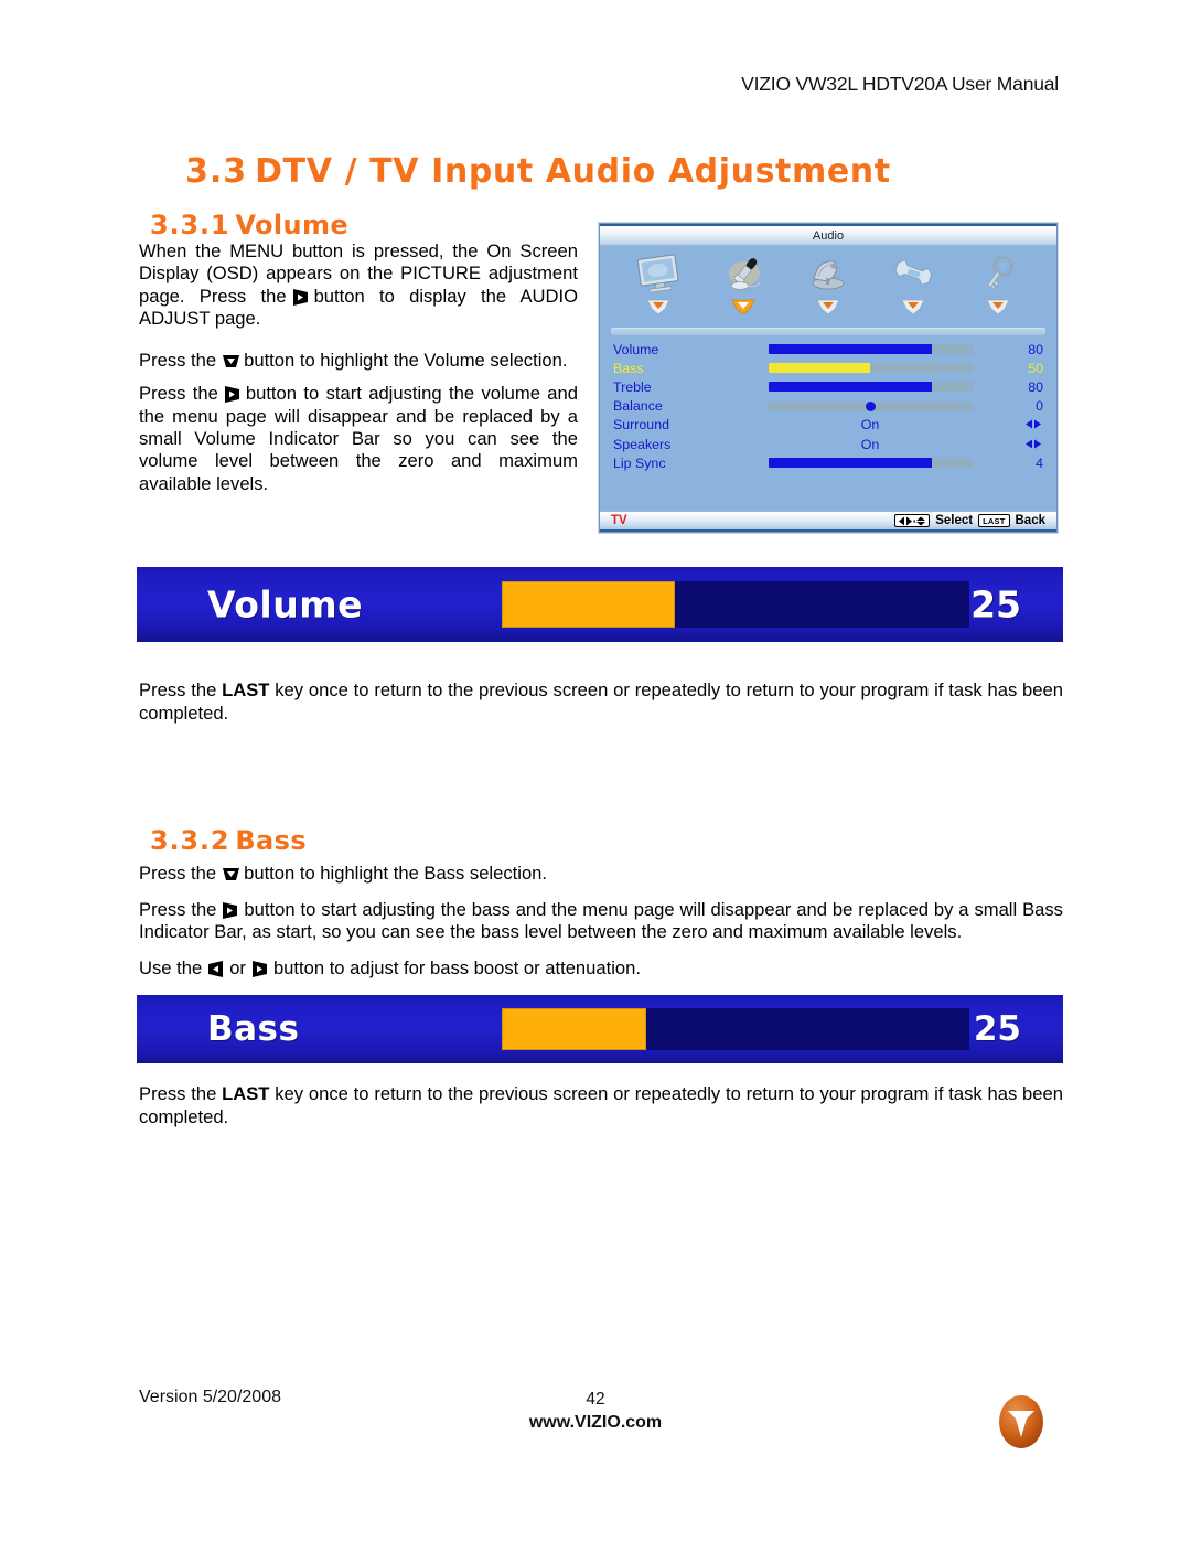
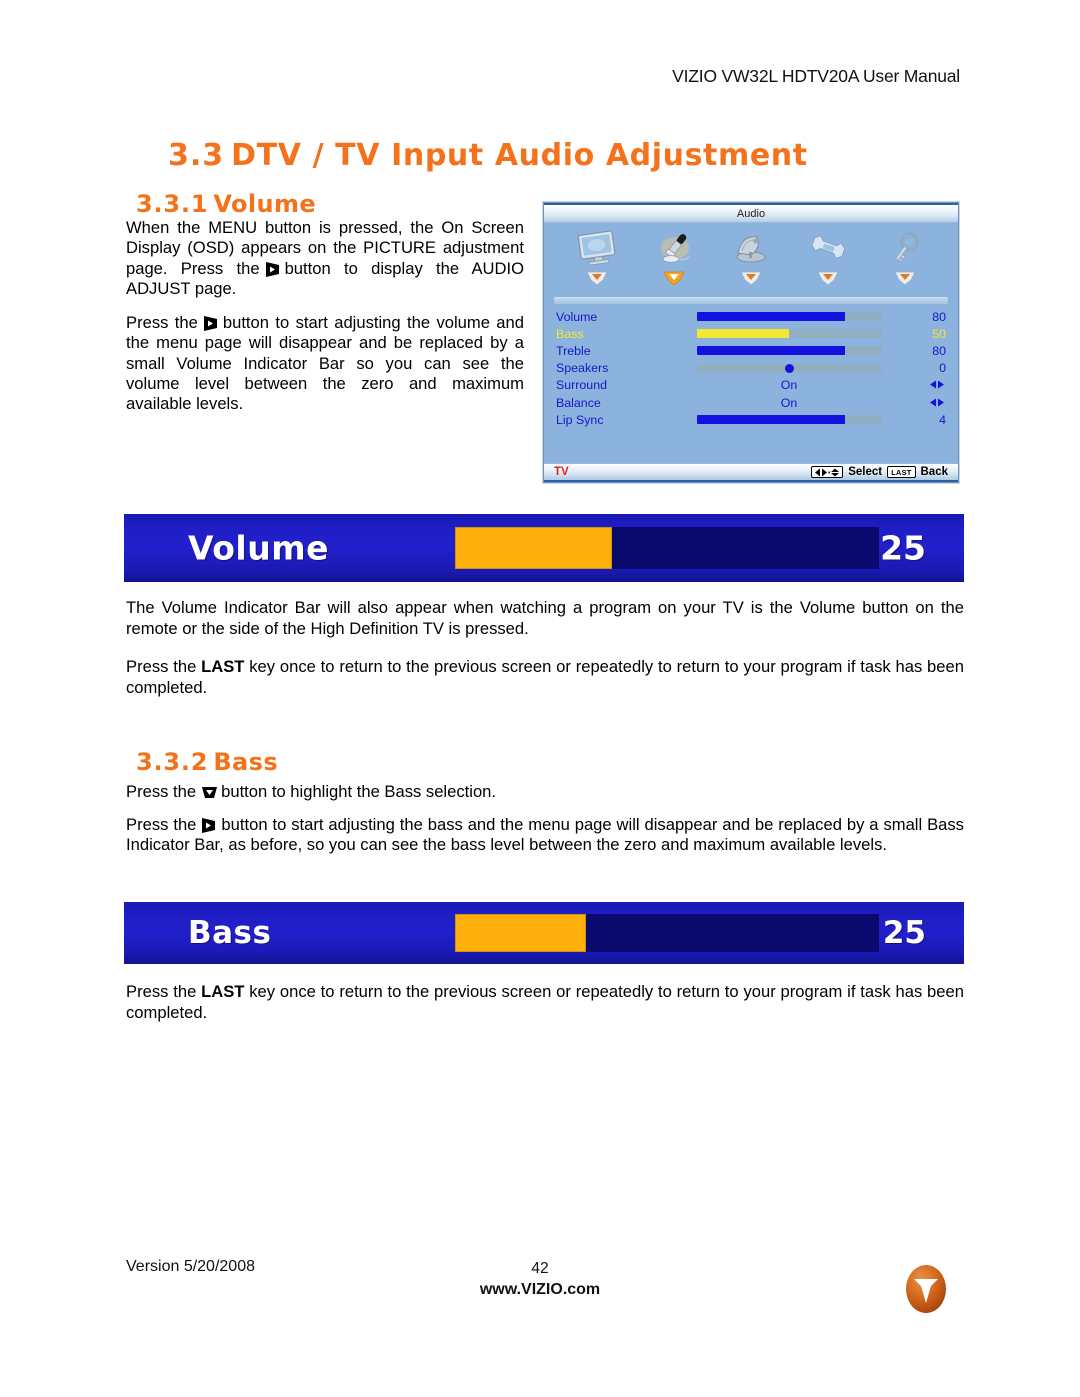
  VIZIO VW32L HDTV20A User Manual
  3.3 DTV / TV Input Audio Adjustment
  3.3.1 Volume
  3.3.2 Bass
  When the MENU button is pressed, the On Screen Display (OSD) appears on the PICTURE adjustment page. Press the button to display the AUDIO ADJUST page.
- Press the button to highlight the Volume selection.
  Press the button to start adjusting the volume and the menu page will disappear and be replaced by a small Volume Indicator Bar so you can see the volume level between the zero and maximum available levels.
  Audio
  Volume
  80
  Bass
  50
  Treble
  80
- Balance
+ Speakers
  0
  Surround
  On
- Speakers
+ Balance
  On
  Lip Sync
  4
  TV
  Select
  LAST
  Back
  Volume
  25
+ The Volume Indicator Bar will also appear when watching a program on your TV is the Volume button on the remote or the side of the High Definition TV is pressed.
  Press the LAST key once to return to the previous screen or repeatedly to return to your program if task has been completed.
  Press the button to highlight the Bass selection.
- Press the button to start adjusting the bass and the menu page will disappear and be replaced by a small Bass Indicator Bar, as start, so you can see the bass level between the zero and maximum available levels.
+ Press the button to start adjusting the bass and the menu page will disappear and be replaced by a small Bass Indicator Bar, as before, so you can see the bass level between the zero and maximum available levels.
- Use the or button to adjust for bass boost or attenuation.
  Bass
  25
  Press the LAST key once to return to the previous screen or repeatedly to return to your program if task has been completed.
  Version 5/20/2008
  42
  www.VIZIO.com
